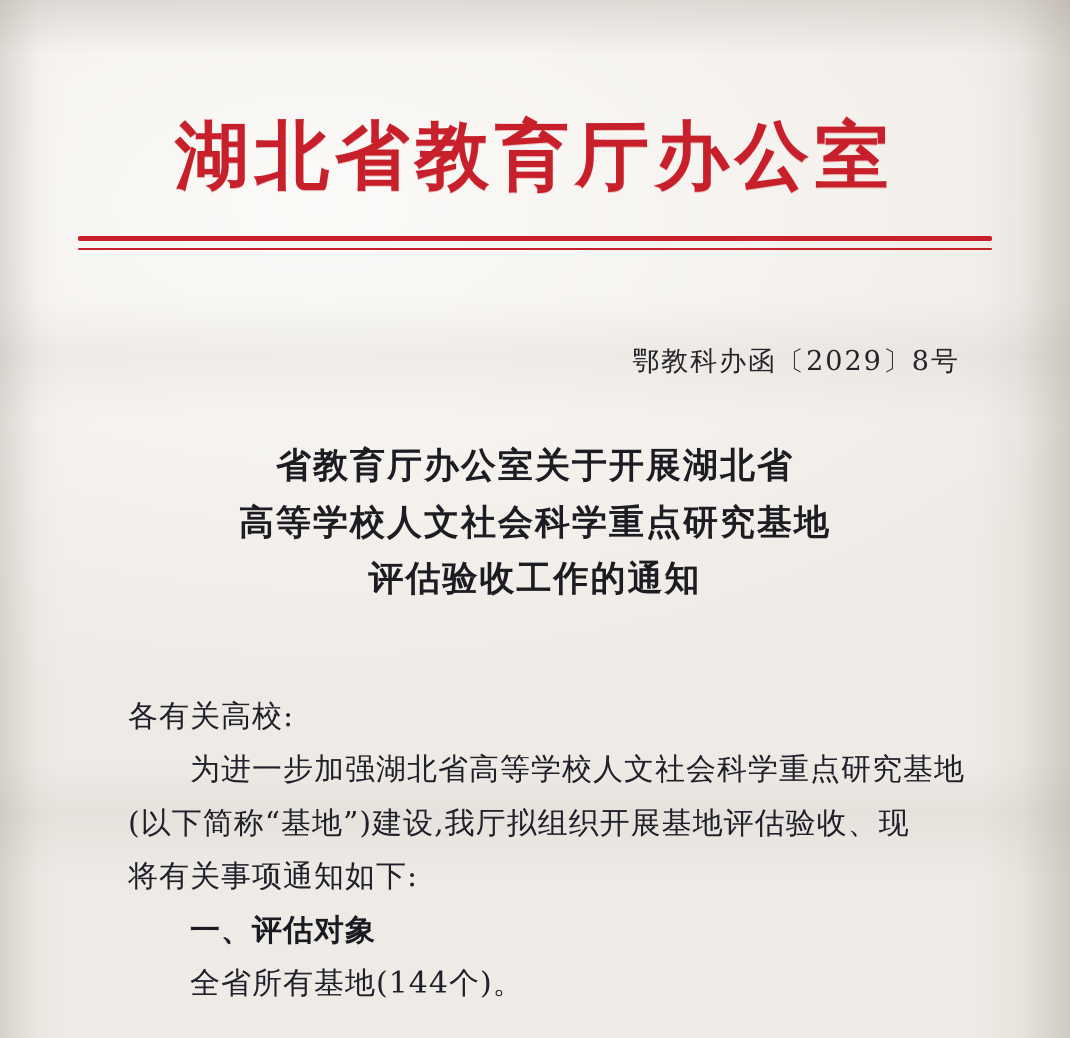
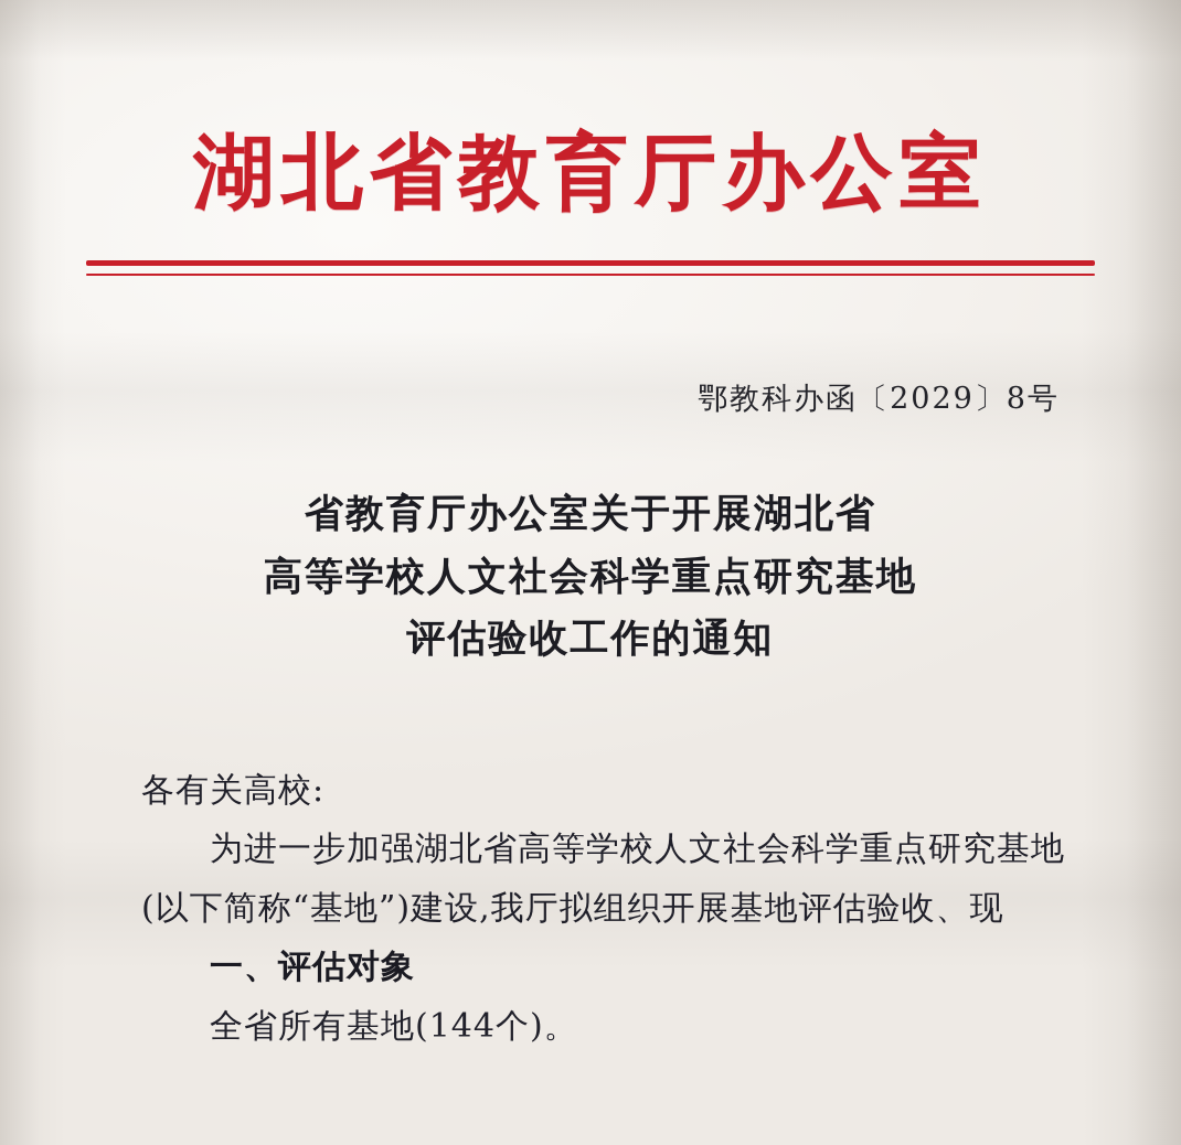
  湖北省教育厅办公室
  鄂教科办函〔2029〕8号
  省教育厅办公室关于开展湖北省
  高等学校人文社会科学重点研究基地
  评估验收工作的通知
  各有关高校:
  为进一步加强湖北省高等学校人文社会科学重点研究基地
  (以下简称“基地”)建设,我厅拟组织开展基地评估验收、现
- 将有关事项通知如下:
  一、评估对象
  全省所有基地(144个)。
